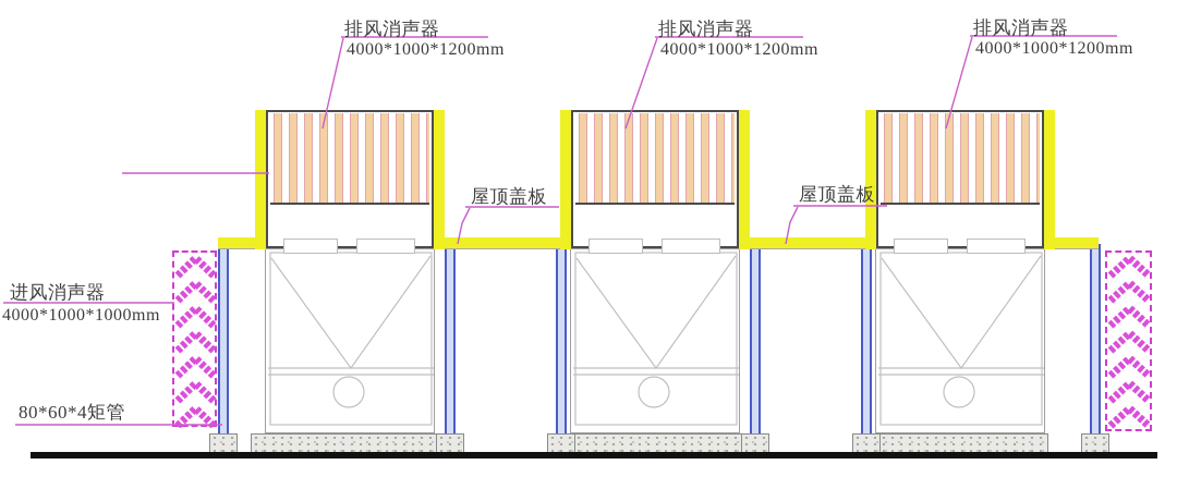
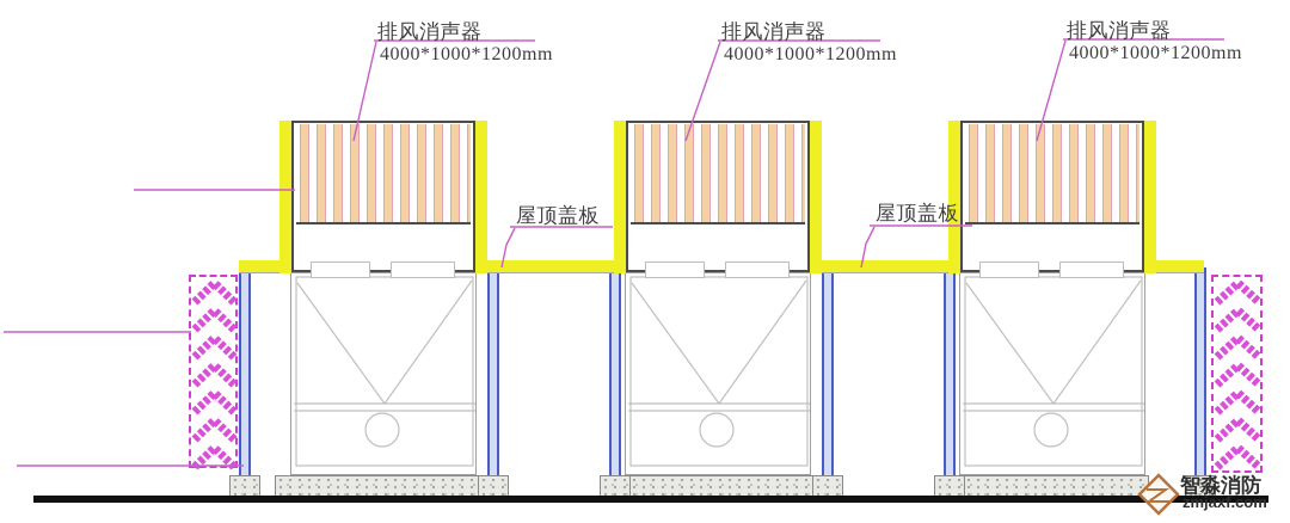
  排风消声器
  4000*1000*1200mm
  排风消声器
  4000*1000*1200mm
  排风消声器
  4000*1000*1200mm
- 进风消声器
- 4000*1000*1000mm
- 80*60*4矩管
  屋顶盖板
  屋顶盖板
+ 智淼消防
+ zmjaxf.com
